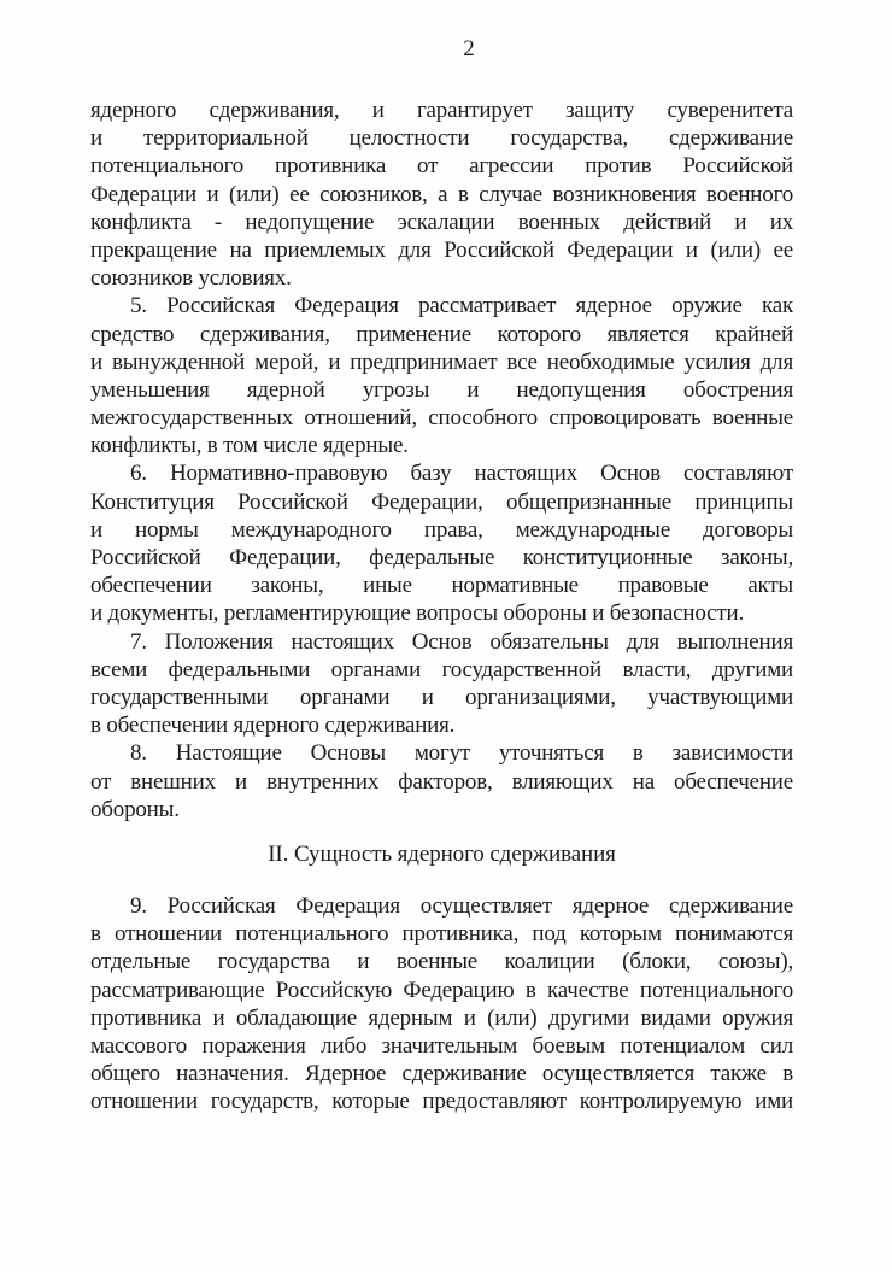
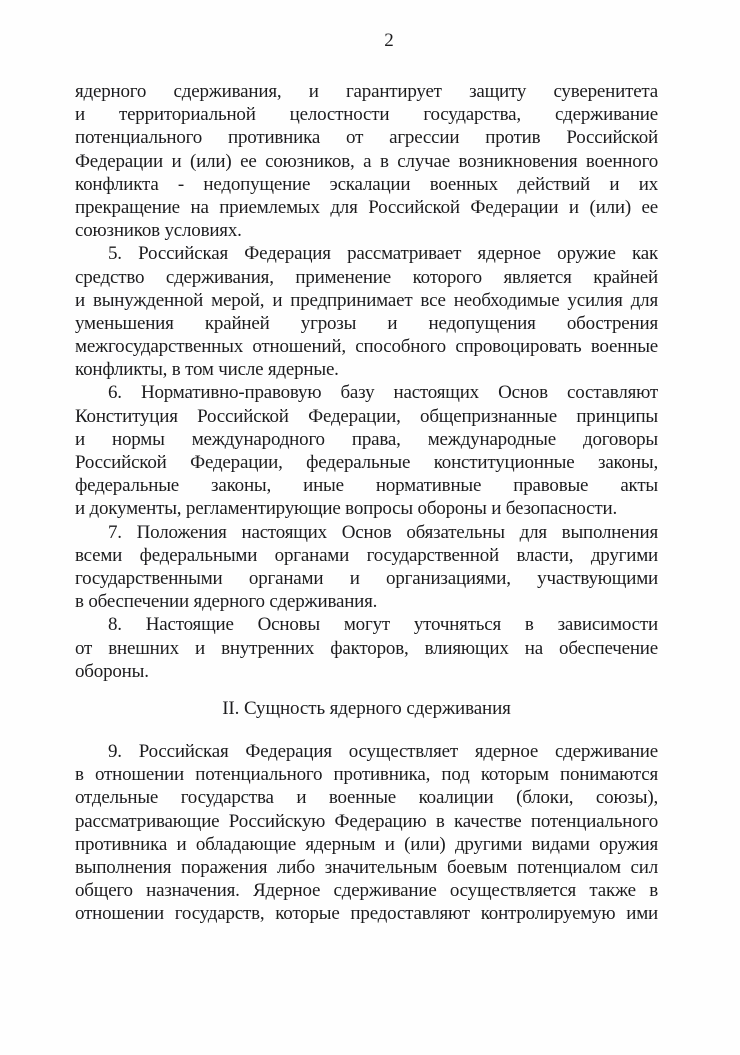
  2
  ядерного сдерживания, и гарантирует защиту суверенитета
  и территориальной целостности государства, сдерживание
  потенциального противника от агрессии против Российской
  Федерации и (или) ее союзников, а в случае возникновения военного
  конфликта - недопущение эскалации военных действий и их
  прекращение на приемлемых для Российской Федерации и (или) ее
  союзников условиях.
  5. Российская Федерация рассматривает ядерное оружие как
  средство сдерживания, применение которого является крайней
  и вынужденной мерой, и предпринимает все необходимые усилия для
- уменьшения ядерной угрозы и недопущения обострения
+ уменьшения крайней угрозы и недопущения обострения
  межгосударственных отношений, способного спровоцировать военные
  конфликты, в том числе ядерные.
  6. Нормативно-правовую базу настоящих Основ составляют
  Конституция Российской Федерации, общепризнанные принципы
  и нормы международного права, международные договоры
  Российской Федерации, федеральные конституционные законы,
- обеспечении законы, иные нормативные правовые акты
+ федеральные законы, иные нормативные правовые акты
  и документы, регламентирующие вопросы обороны и безопасности.
  7. Положения настоящих Основ обязательны для выполнения
  всеми федеральными органами государственной власти, другими
  государственными органами и организациями, участвующими
  в обеспечении ядерного сдерживания.
  8. Настоящие Основы могут уточняться в зависимости
  от внешних и внутренних факторов, влияющих на обеспечение
  обороны.
  II. Сущность ядерного сдерживания
  9. Российская Федерация осуществляет ядерное сдерживание
  в отношении потенциального противника, под которым понимаются
  отдельные государства и военные коалиции (блоки, союзы),
  рассматривающие Российскую Федерацию в качестве потенциального
  противника и обладающие ядерным и (или) другими видами оружия
- массового поражения либо значительным боевым потенциалом сил
+ выполнения поражения либо значительным боевым потенциалом сил
  общего назначения. Ядерное сдерживание осуществляется также в
  отношении государств, которые предоставляют контролируемую ими
